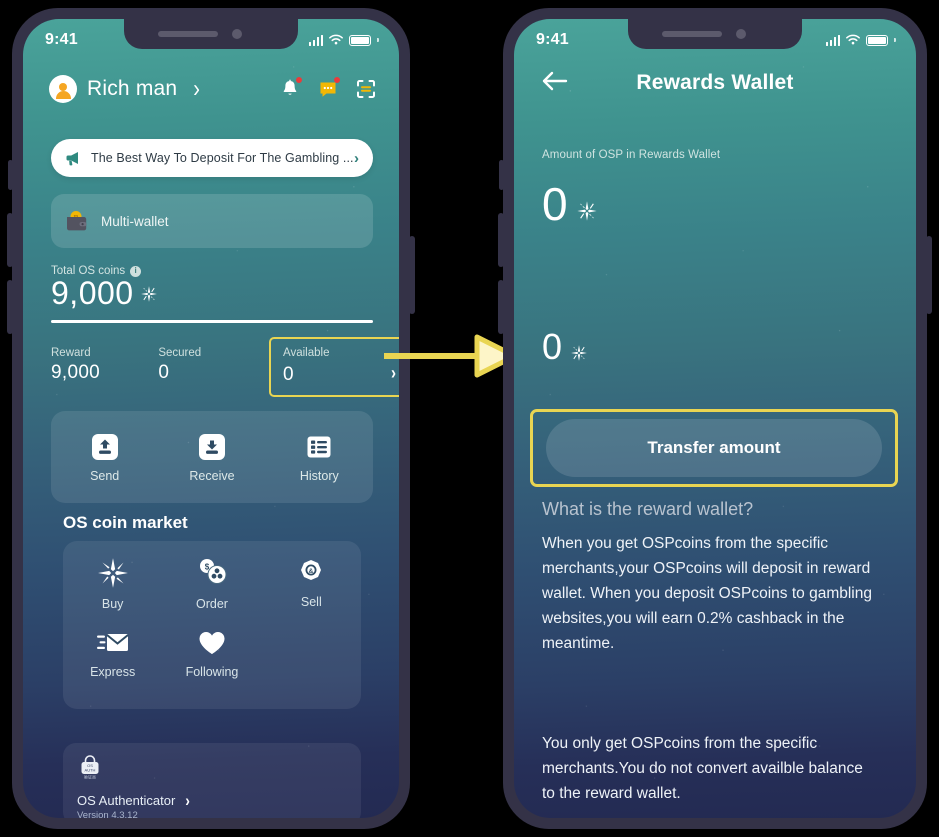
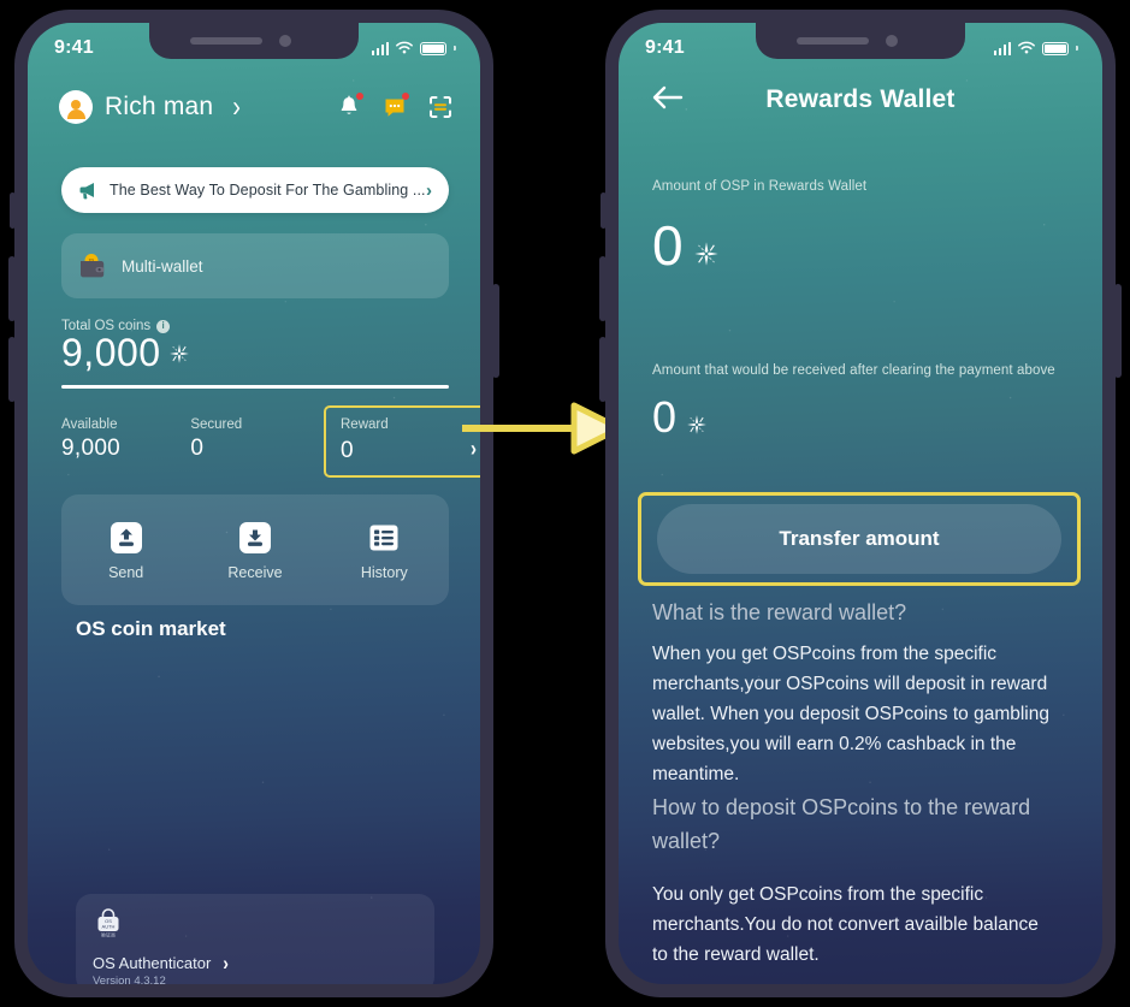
  9:41
  Rich man
  ›
  The Best Way To Deposit For The Gambling ...
  ›
  Multi-wallet
  Total OS coins
  i
  9,000
- Reward
+ Available
  9,000
  Secured
  0
- Available
+ Reward
  0
  ›
  Send
  Receive
  History
  OS coin market
- Buy
- $
- Order
- Sell
- Express
- Following
  OS Authenticator
  ›
  Version 4.3.12
  9:41
  Rewards Wallet
  Amount of OSP in Rewards Wallet
  0
+ Amount that would be received after clearing the payment above
  0
  Transfer amount
  What is the reward wallet?
  When you get OSPcoins from the specific merchants,your OSPcoins will deposit in reward wallet. When you deposit OSPcoins to gambling websites,you will earn 0.2% cashback in the meantime.
+ How to deposit OSPcoins to the reward wallet?
  You only get OSPcoins from the specific merchants.You do not convert availble balance to the reward wallet.
